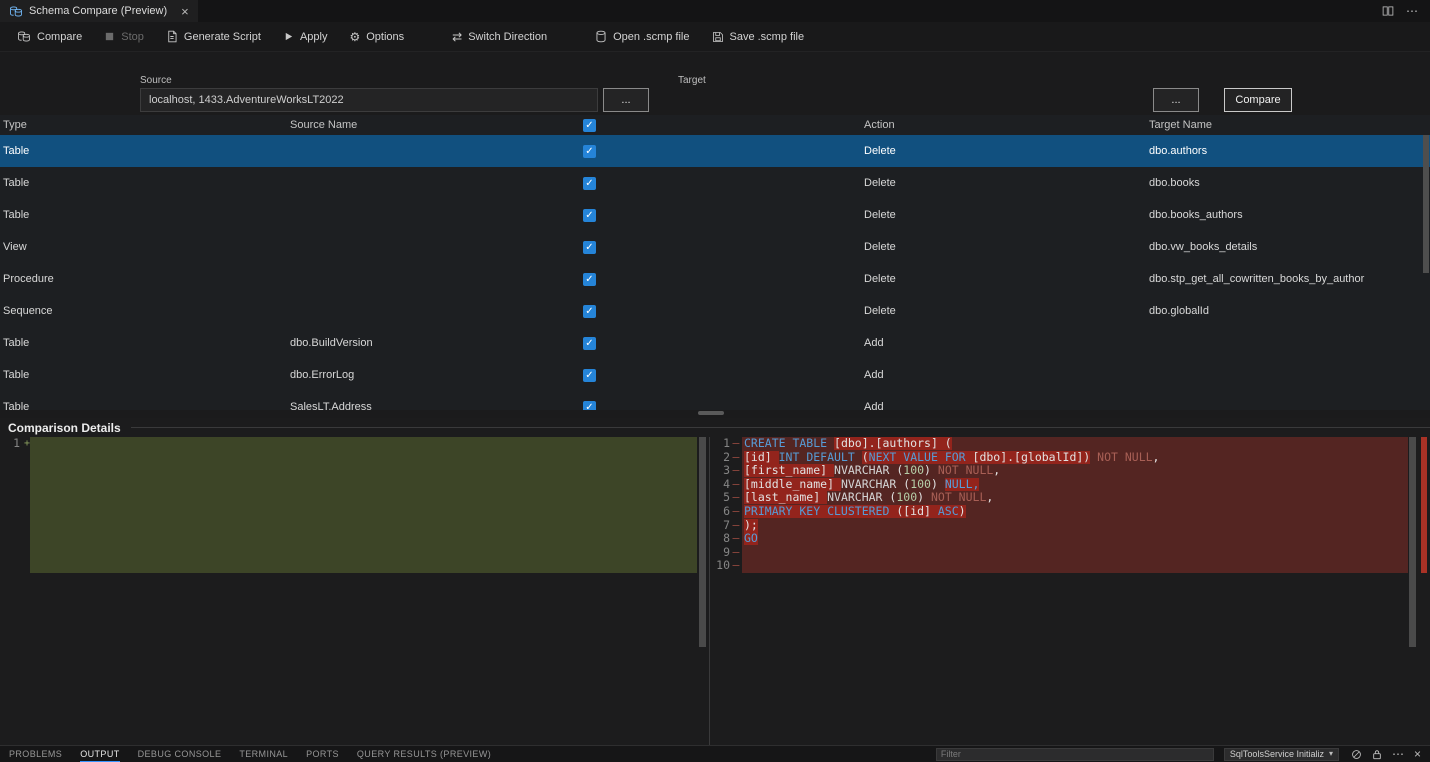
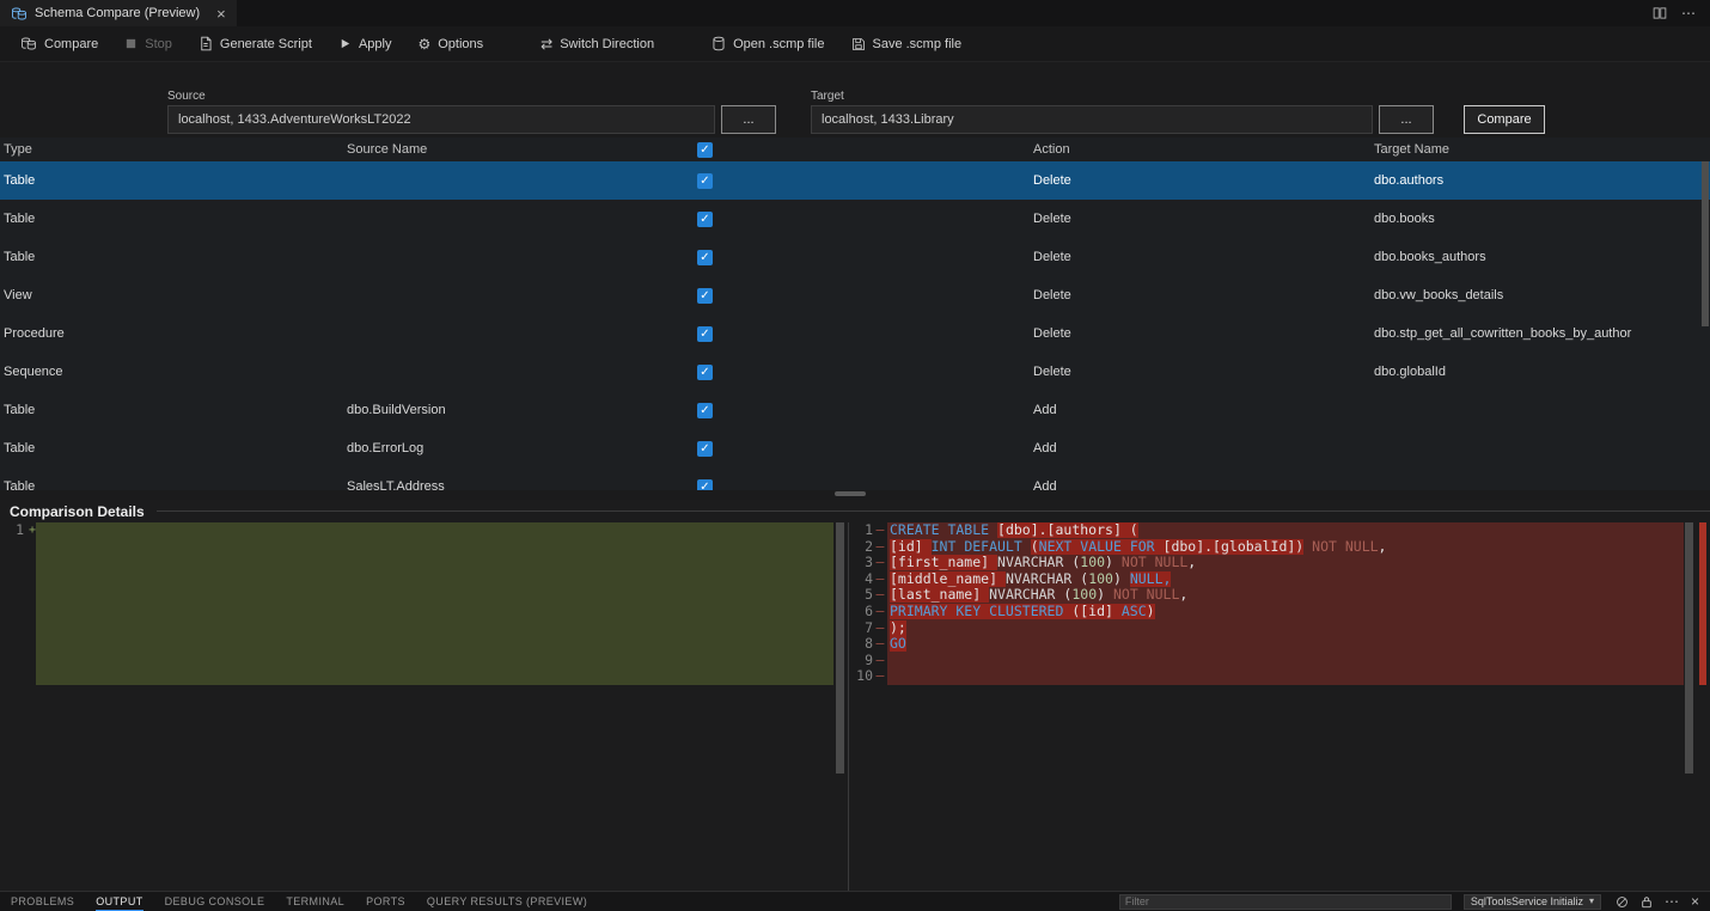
  Schema Compare (Preview)
  ×
  ⋯
  Compare
  Stop
  Generate Script
  Apply
  ⚙
  Options
  ⇄
  Switch Direction
  Open .scmp file
  Save .scmp file
  Source
  localhost, 1433.AdventureWorksLT2022
  ...
  Target
+ localhost, 1433.Library
  ...
  Compare
  Type
  Source Name
  ✓
  Action
  Target Name
  Table
  ✓
  Delete
  dbo.authors
  Table
  ✓
  Delete
  dbo.books
  Table
  ✓
  Delete
  dbo.books_authors
  View
  ✓
  Delete
  dbo.vw_books_details
  Procedure
  ✓
  Delete
  dbo.stp_get_all_cowritten_books_by_author
  Sequence
  ✓
  Delete
  dbo.globalId
  Table
  dbo.BuildVersion
  ✓
  Add
  Table
  dbo.ErrorLog
  ✓
  Add
  Table
  SalesLT.Address
  ✓
  Add
  Comparison Details
  1
  +
  1
  –
  CREATE TABLE [dbo].[authors] (
  2
  –
  [id] INT DEFAULT (NEXT VALUE FOR [dbo].[globalId]) NOT NULL,
  3
  –
  [first_name] NVARCHAR (100) NOT NULL,
  4
  –
  [middle_name] NVARCHAR (100) NULL,
  5
  –
  [last_name] NVARCHAR (100) NOT NULL,
  6
  –
  PRIMARY KEY CLUSTERED ([id] ASC)
  7
  –
  );
  8
  –
  GO
  9
  –
  10
  –
  PROBLEMS
  OUTPUT
  DEBUG CONSOLE
  TERMINAL
  PORTS
  QUERY RESULTS (PREVIEW)
  Filter
  SqlToolsService Initializ
  ▾
  ⋯
  ×
